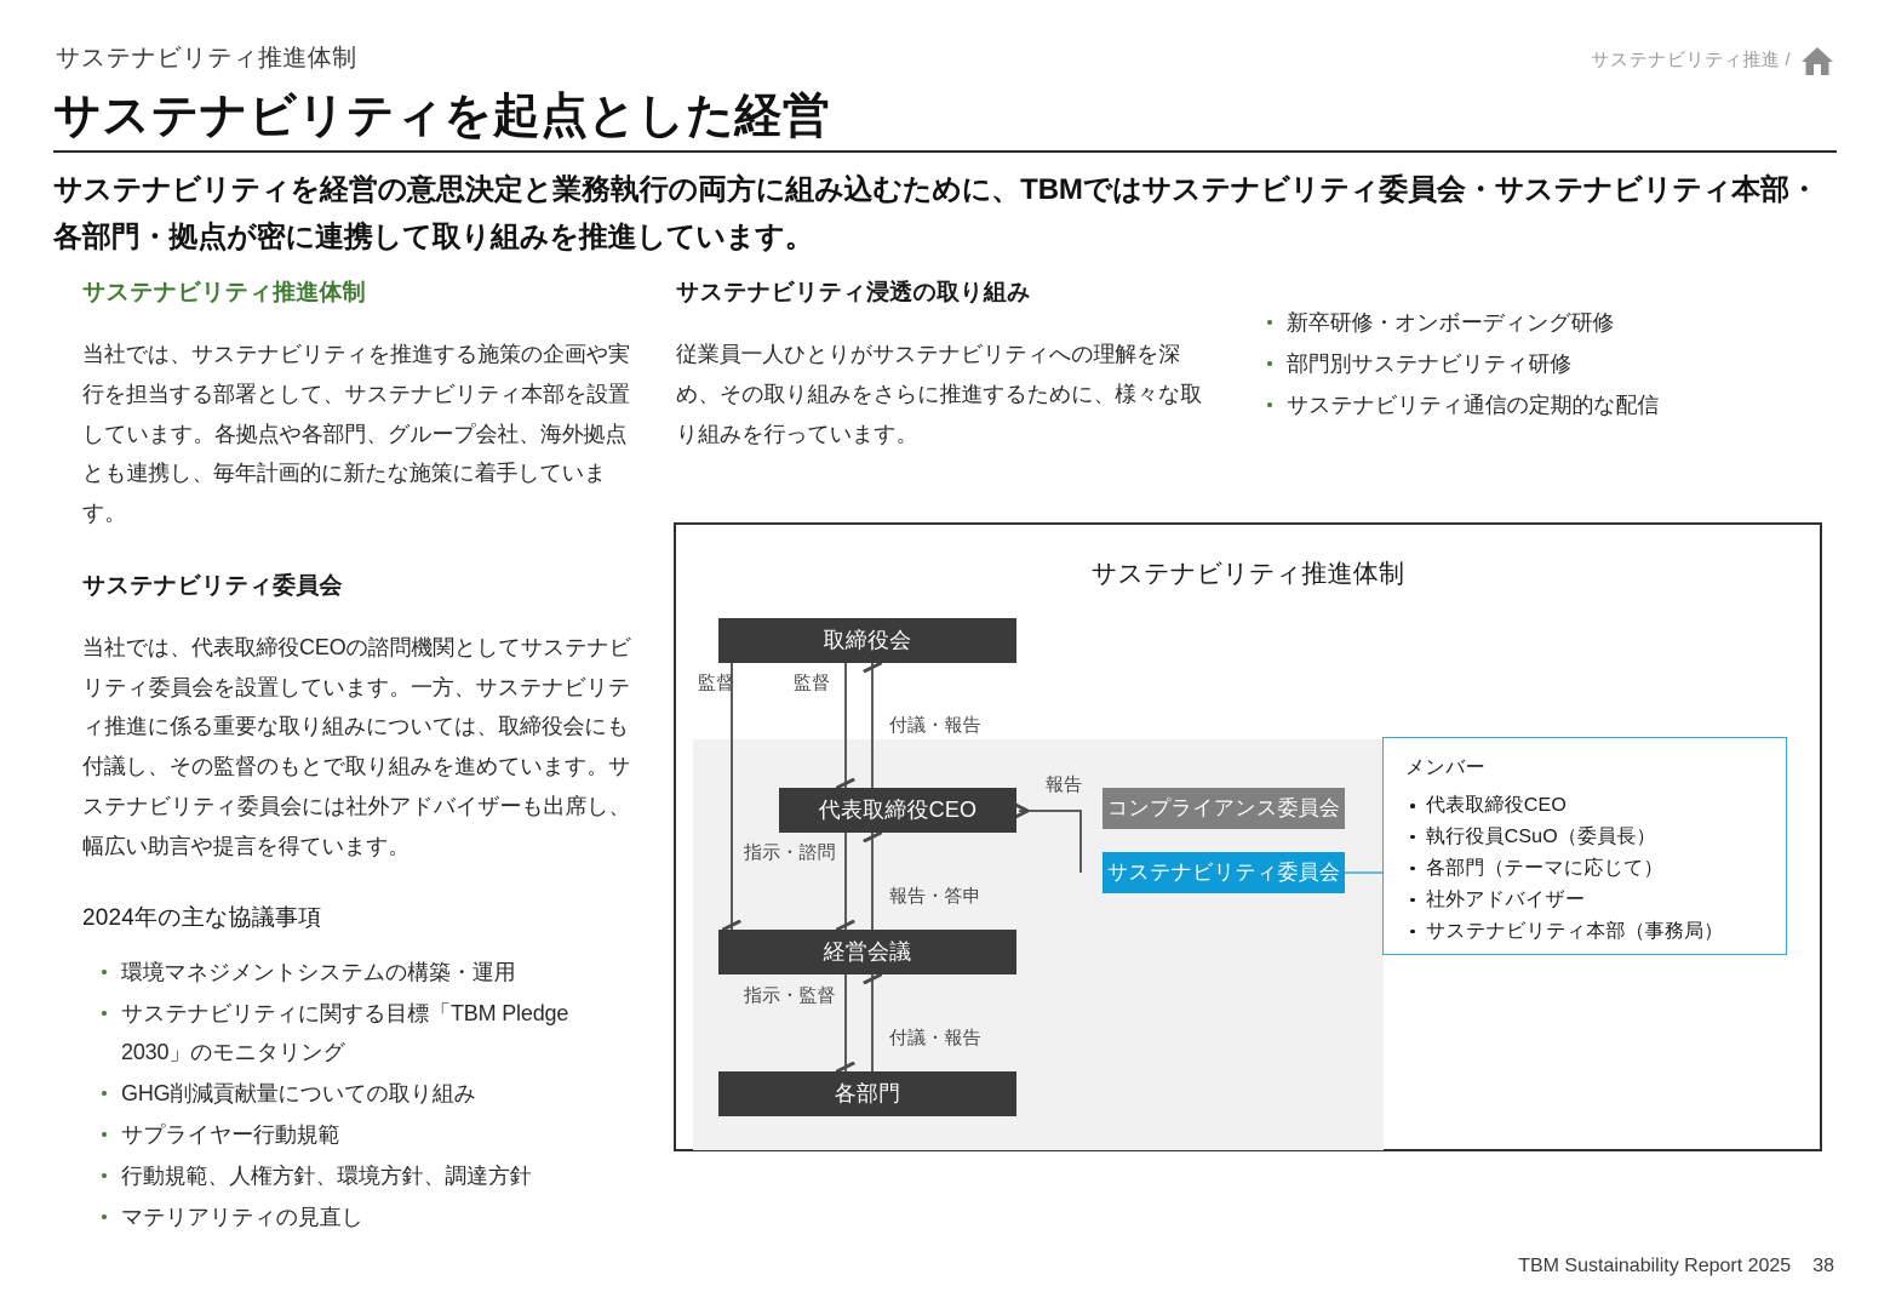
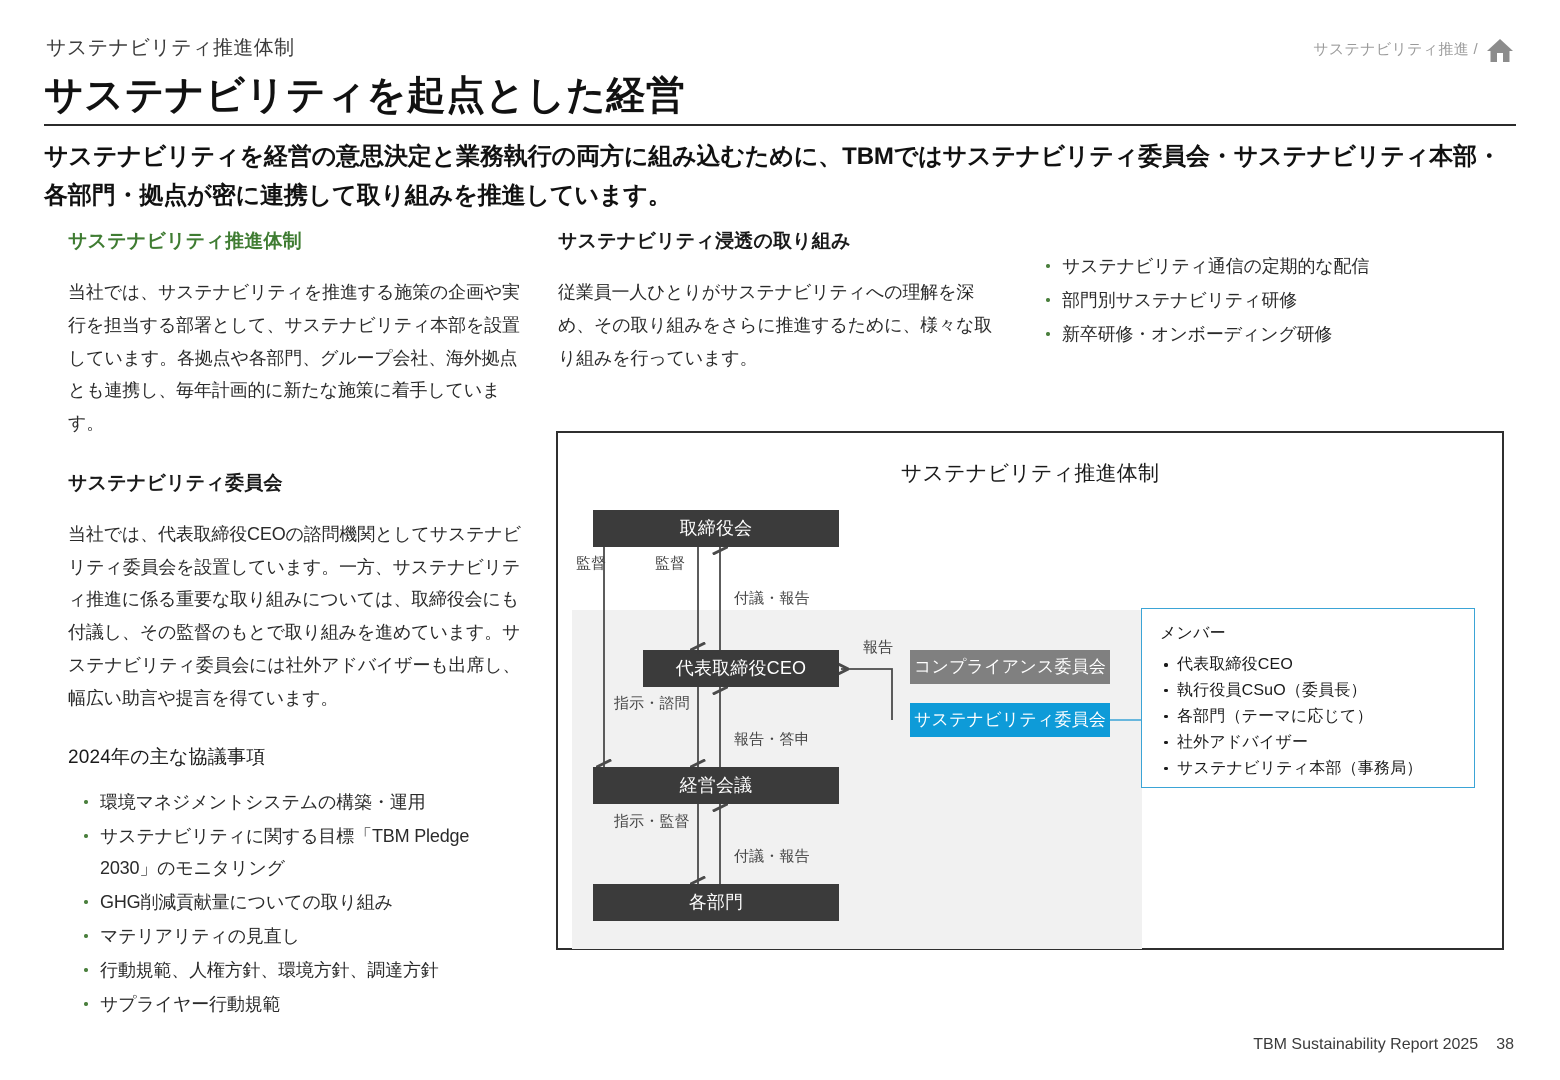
  サステナビリティ推進体制
  サステナビリティを起点とした経営
  サステナビリティ推進 /
  サステナビリティを経営の意思決定と業務執行の両方に組み込むために、TBMではサステナビリティ委員会・サステナビリティ本部・各部門・拠点が密に連携して取り組みを推進しています。
  サステナビリティ推進体制
  当社では、サステナビリティを推進する施策の企画や実行を担当する部署として、サステナビリティ本部を設置しています。各拠点や各部門、グループ会社、海外拠点とも連携し、毎年計画的に新たな施策に着手しています。
  サステナビリティ委員会
  当社では、代表取締役CEOの諮問機関としてサステナビリティ委員会を設置しています。一方、サステナビリティ推進に係る重要な取り組みについては、取締役会にも付議し、その監督のもとで取り組みを進めています。サステナビリティ委員会には社外アドバイザーも出席し、幅広い助言や提言を得ています。
  2024年の主な協議事項
  環境マネジメントシステムの構築・運用
  サステナビリティに関する目標「TBM Pledge 2030」のモニタリング
  GHG削減貢献量についての取り組み
- サプライヤー行動規範
+ マテリアリティの見直し
  行動規範、人権方針、環境方針、調達方針
- マテリアリティの見直し
+ サプライヤー行動規範
  サステナビリティ浸透の取り組み
  従業員一人ひとりがサステナビリティへの理解を深め、その取り組みをさらに推進するために、様々な取り組みを行っています。
- 新卒研修・オンボーディング研修
+ サステナビリティ通信の定期的な配信
  部門別サステナビリティ研修
- サステナビリティ通信の定期的な配信
+ 新卒研修・オンボーディング研修
  サステナビリティ推進体制
  取締役会
  代表取締役CEO
  経営会議
  各部門
  コンプライアンス委員会
  サステナビリティ委員会
  監督
  監督
  付議・報告
  指示・諮問
  報告・答申
  指示・監督
  付議・報告
  報告
  メンバー
  代表取締役CEO
  執行役員CSuO（委員長）
  各部門（テーマに応じて）
  社外アドバイザー
  サステナビリティ本部（事務局）
  TBM Sustainability Report 2025
  38
